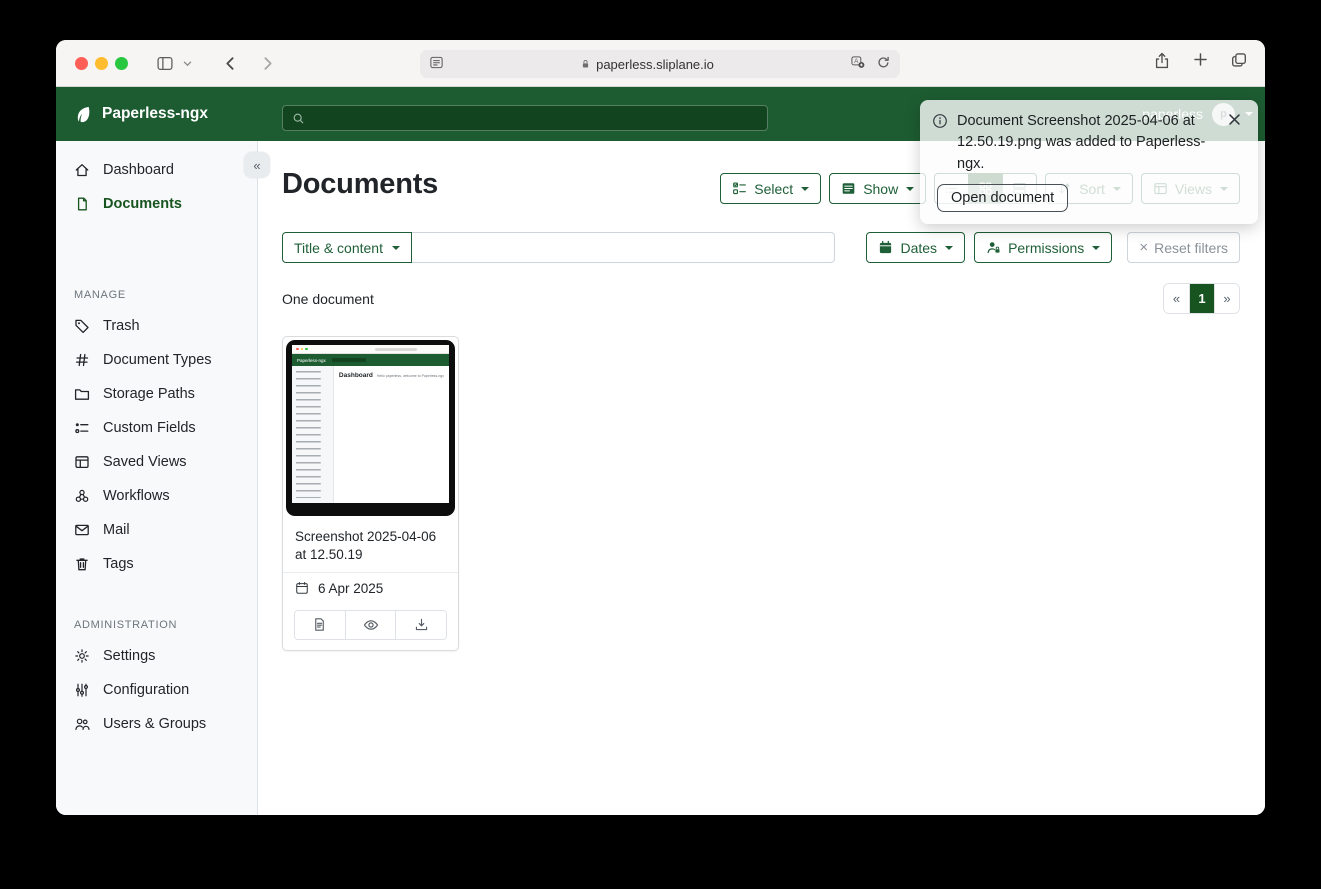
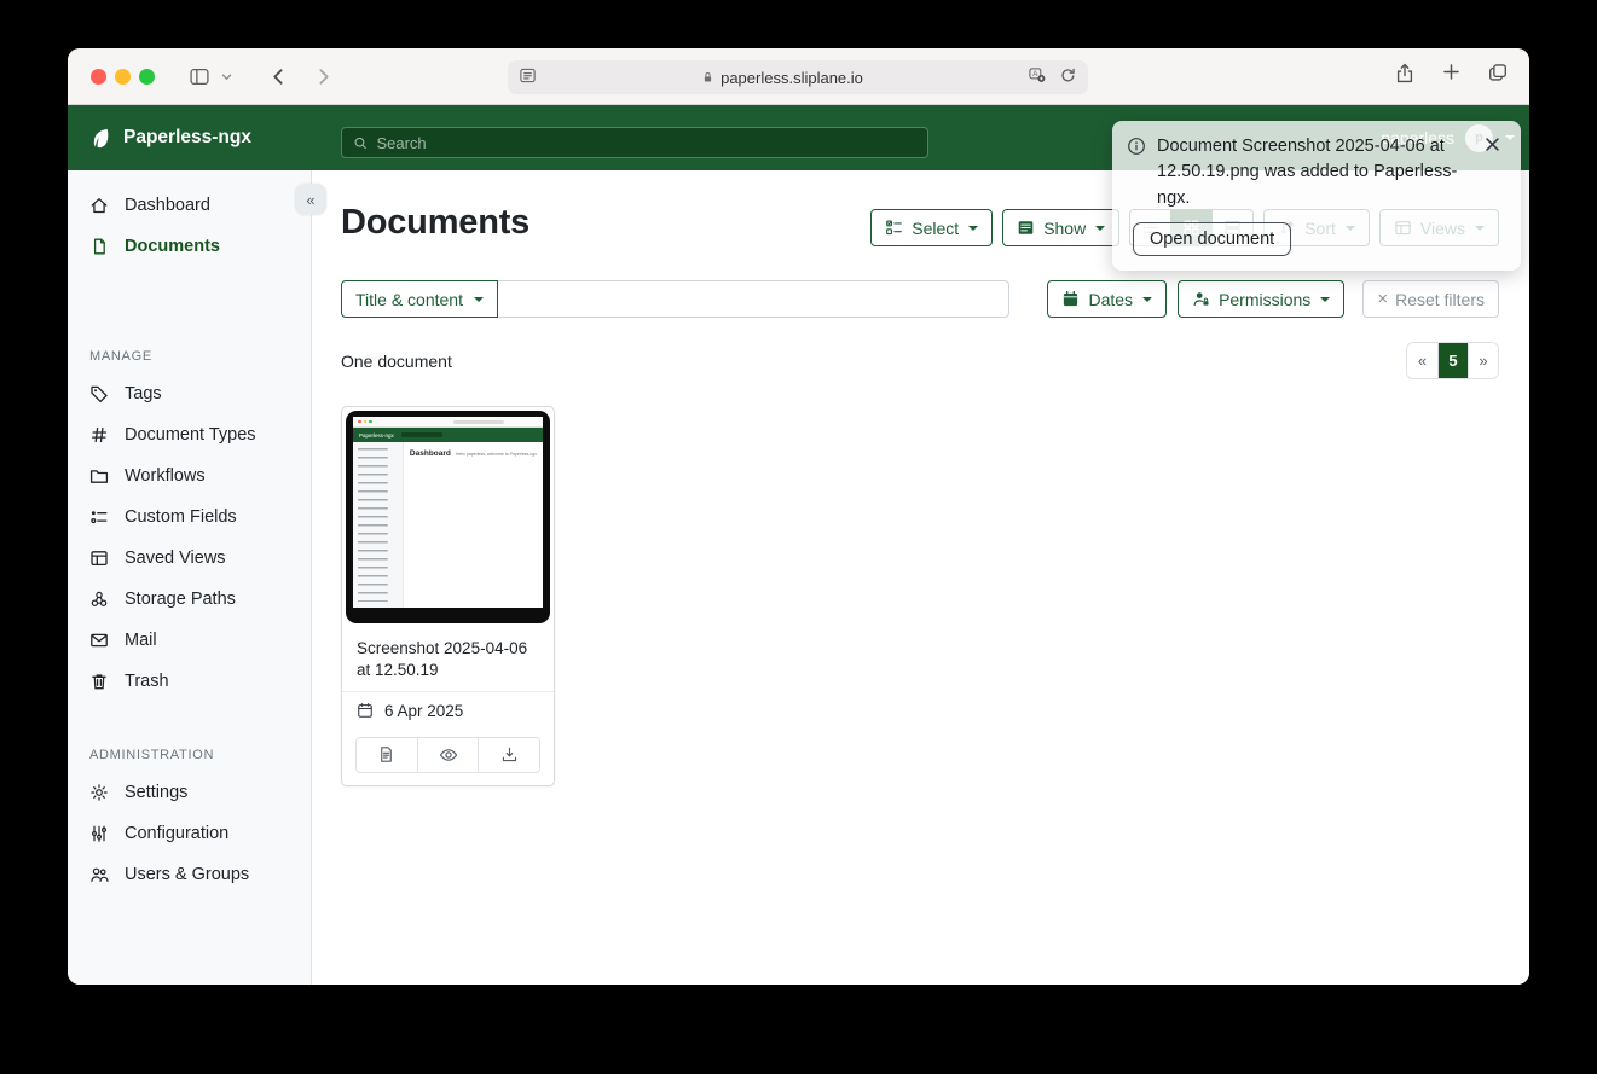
  paperless.sliplane.io
  Paperless-ngx
+ Search
  paperless
  p
  «
  Dashboard
  Documents
  MANAGE
- Trash
+ Tags
  Document Types
- Storage Paths
+ Workflows
  Custom Fields
  Saved Views
- Workflows
+ Storage Paths
  Mail
- Tags
+ Trash
  ADMINISTRATION
  Settings
  Configuration
  Users & Groups
  Documents
  Select
  Show
  Sort
  Views
  Title & content
  Dates
  Permissions
  ×
  Reset filters
  One document
  «
- 1
+ 5
  »
  Screenshot 2025-04-06 at 12.50.19
  6 Apr 2025
  Document Screenshot 2025-04-06 at 12.50.19.png was added to Paperless-ngx.
  Open document
